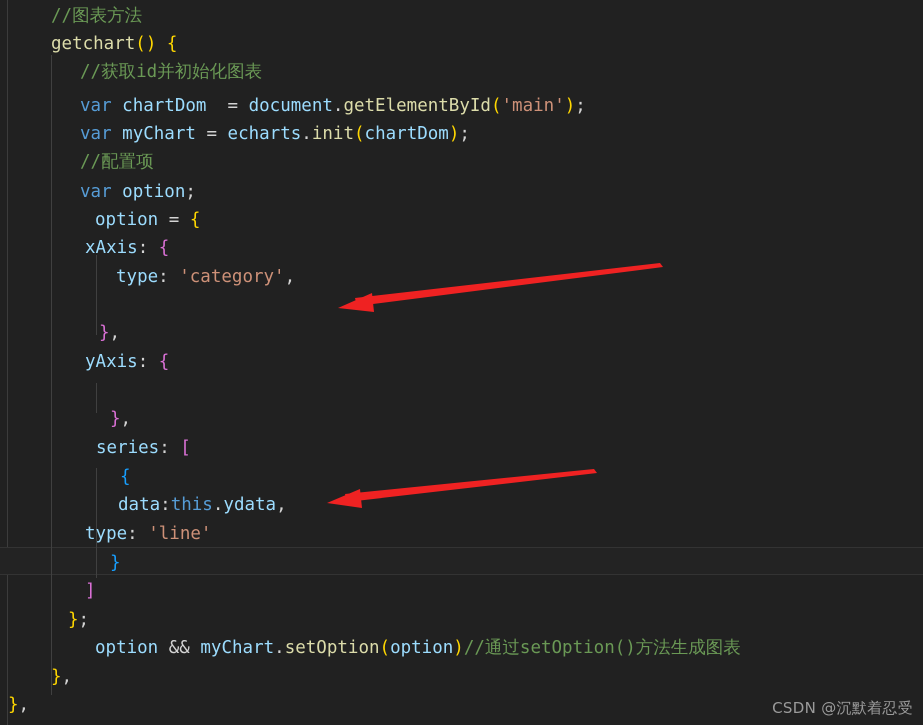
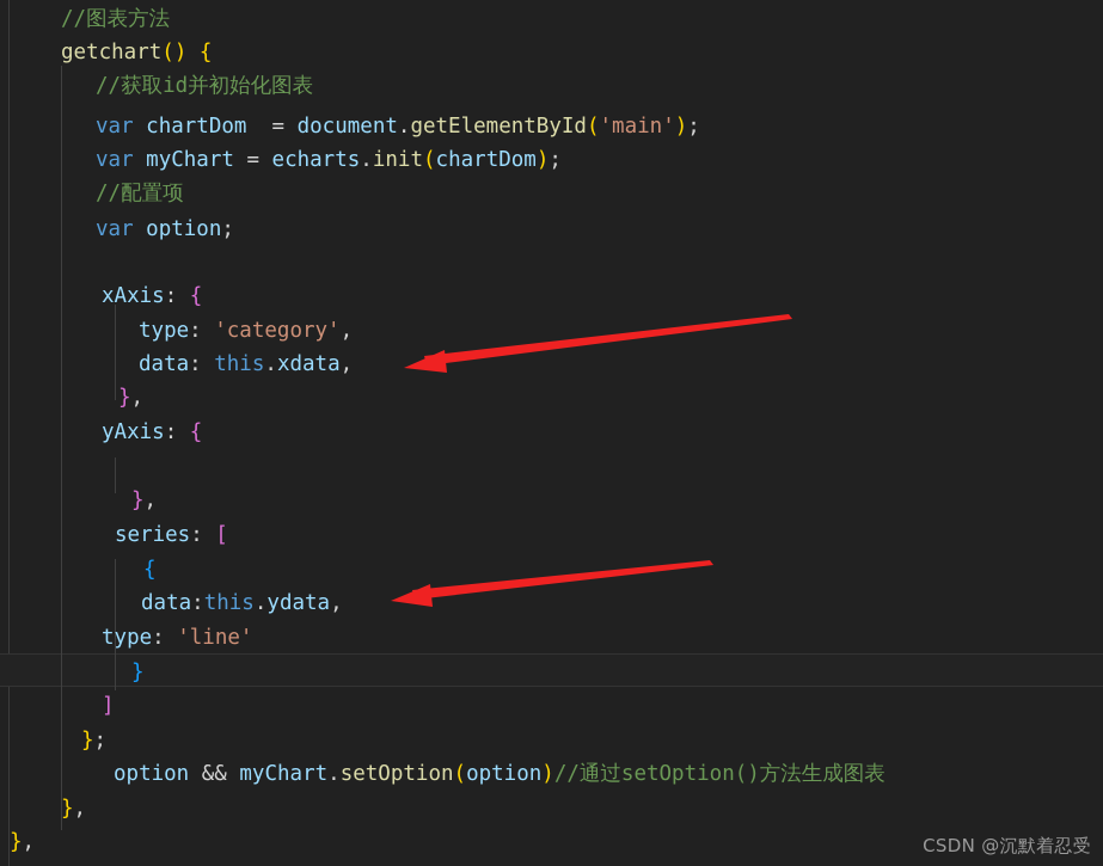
  //图表方法
  getchart() {
  //获取id并初始化图表
  var chartDom = document.getElementById('main');
  var myChart = echarts.init(chartDom);
  //配置项
  var option;
- option = {
  xAxis: {
  type: 'category',
+ data: this.xdata,
  },
  yAxis: {
  },
  series: [
  {
  data:this.ydata,
  type: 'line'
  }
  ]
  };
  option && myChart.setOption(option)//通过setOption()方法生成图表
  },
  },
  CSDN @沉默着忍受
